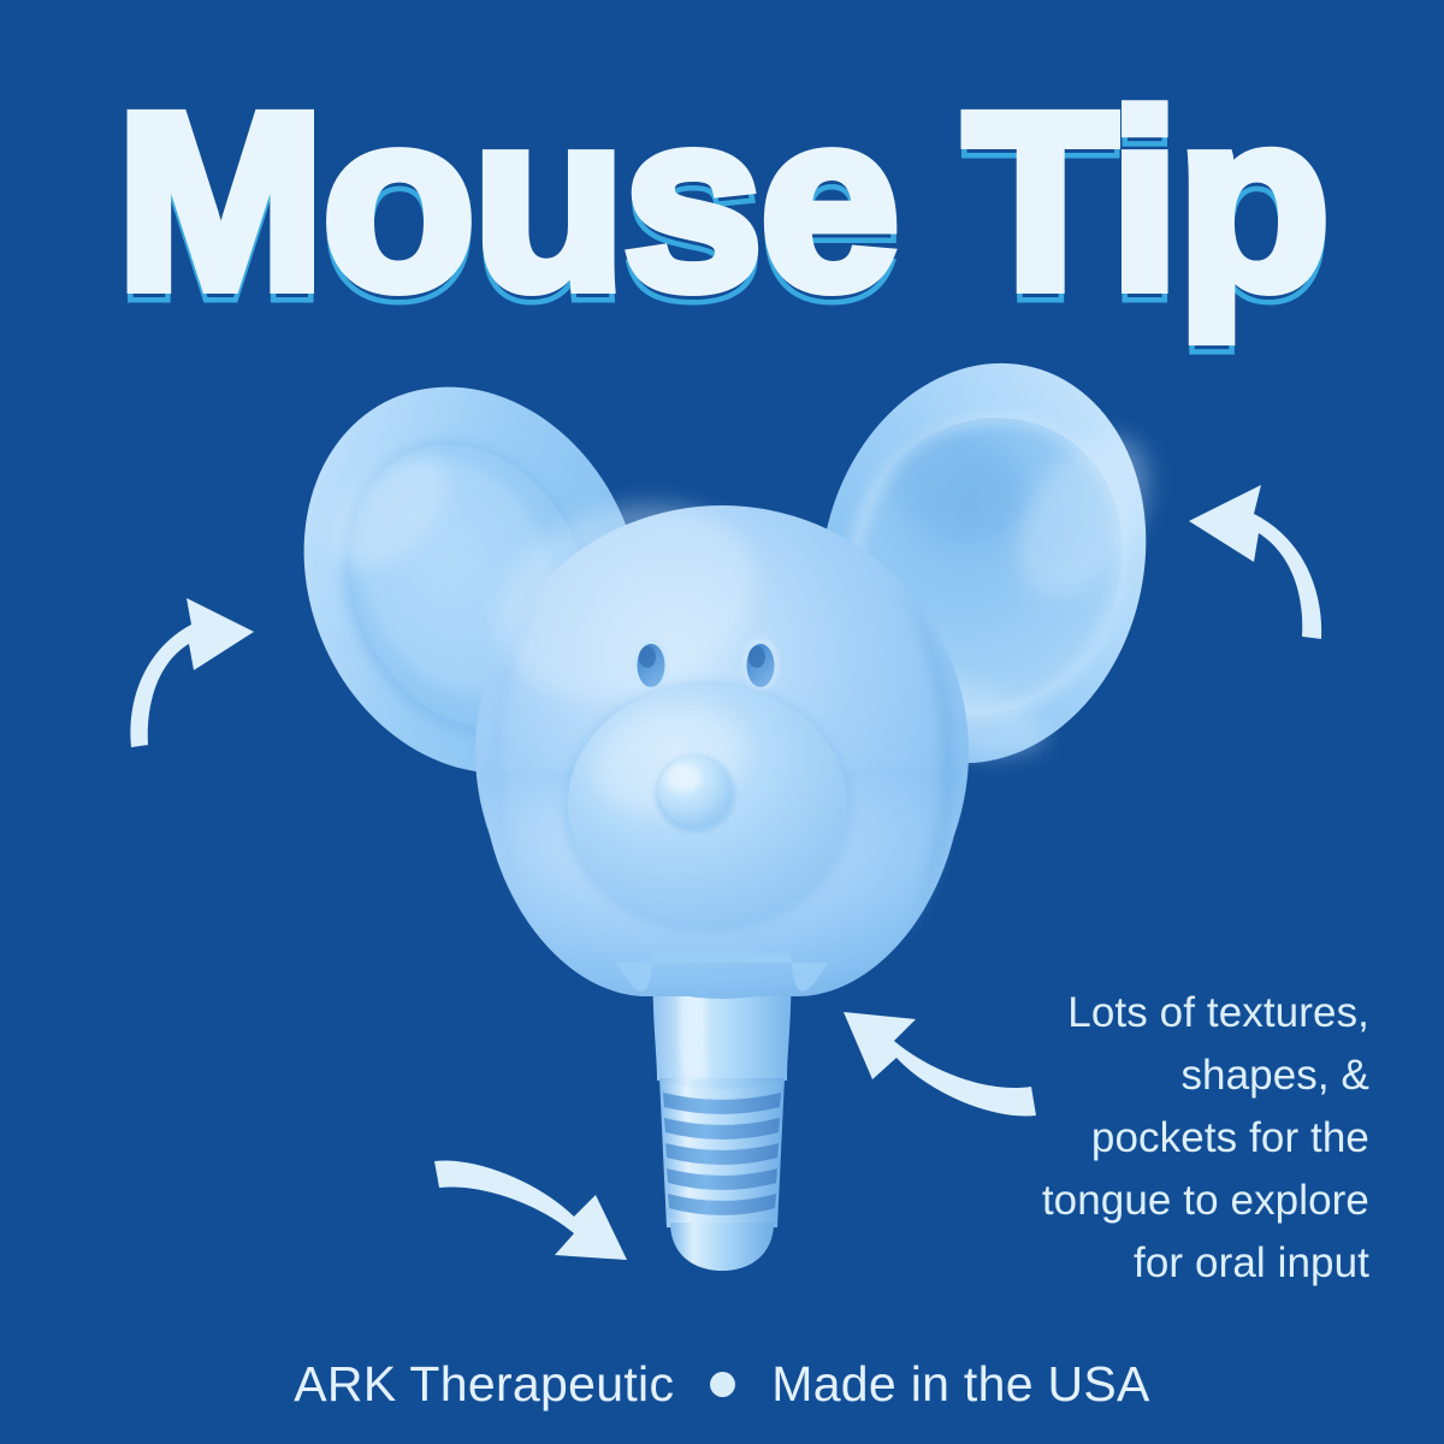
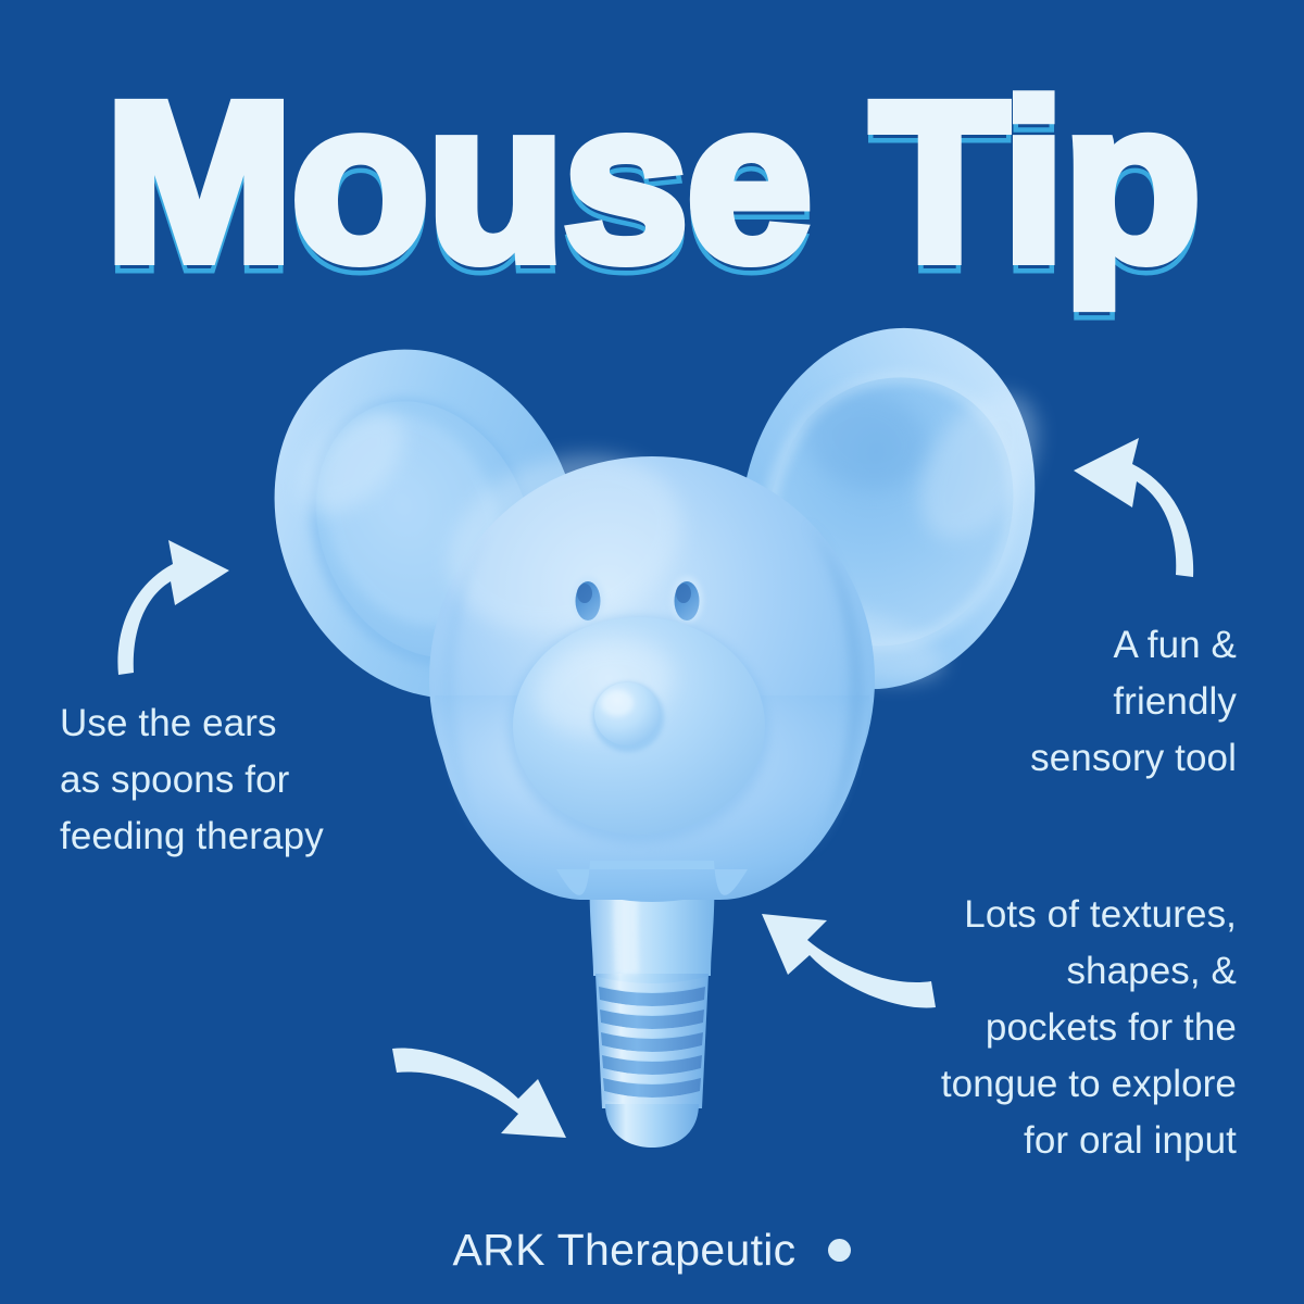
  Mouse Tip
+ Use the ears
+ as spoons for
+ feeding therapy
+ A fun &
+ friendly
+ sensory tool
  Lots of textures,
  shapes, &
  pockets for the
  tongue to explore
  for oral input
  ARK Therapeutic
- Made in the USA
